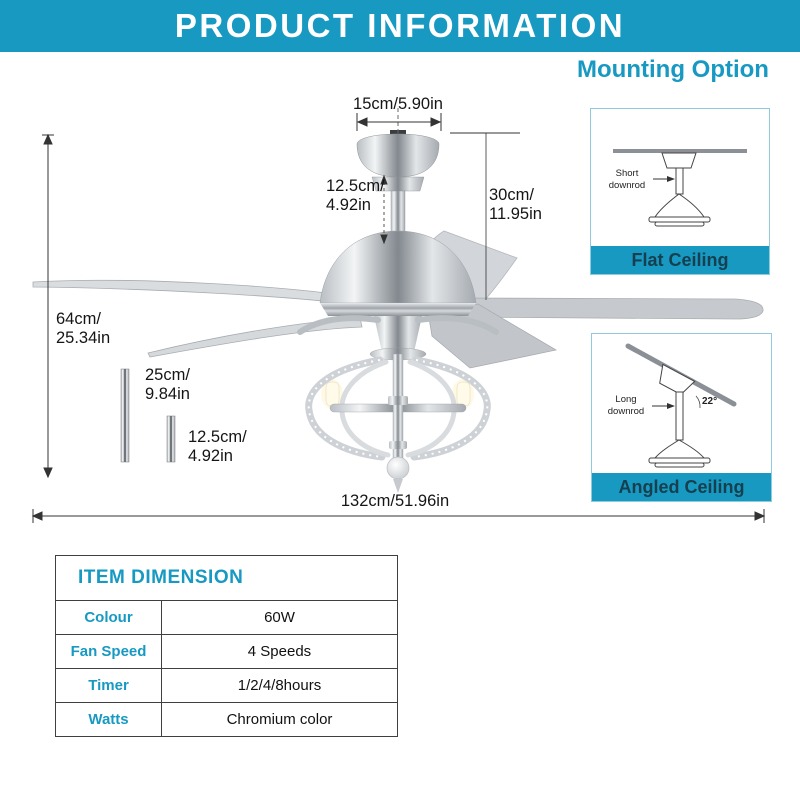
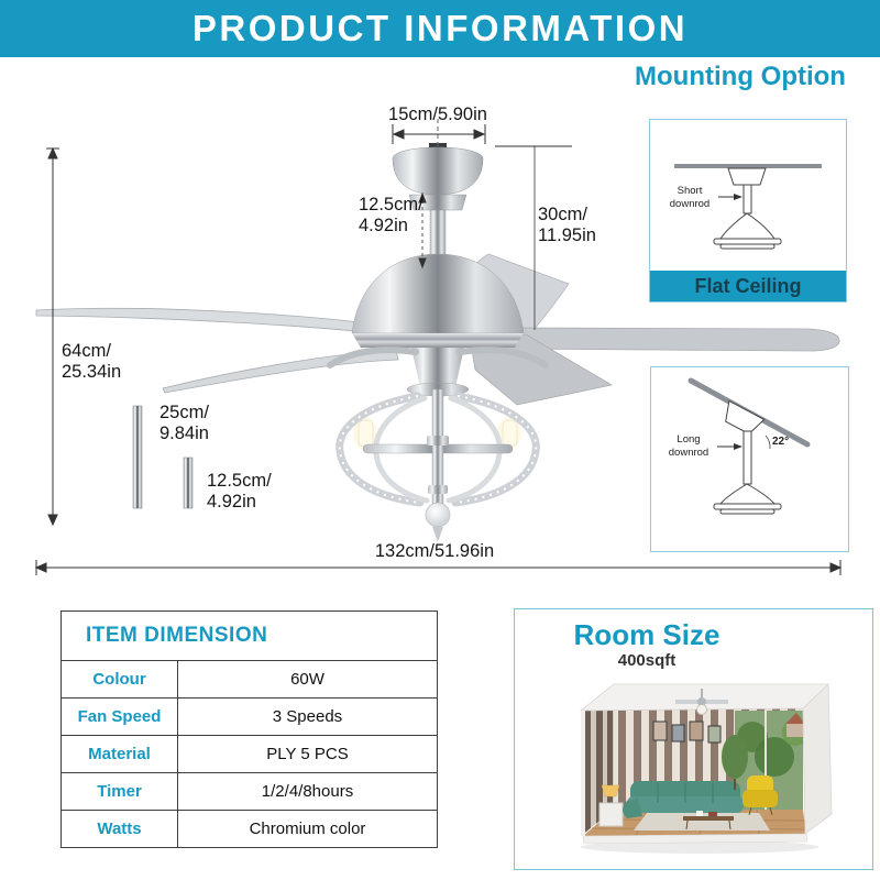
  PRODUCT INFORMATION
  Mounting Option
  15cm/5.90in
  12.5cm/
  4.92in
  30cm/
  11.95in
  64cm/
  25.34in
  25cm/
  9.84in
  12.5cm/
  4.92in
  132cm/51.96in
  Short
  downrod
  Flat Ceiling
  Long
  downrod
  22°
- Angled Ceiling
  ITEM DIMENSION
  Colour	60W
- Fan Speed	4 Speeds
+ Fan Speed	3 Speeds
+ Material	PLY 5 PCS
  Timer	1/2/4/8hours
  Watts	Chromium color
+ Room Size
+ 400sqft
